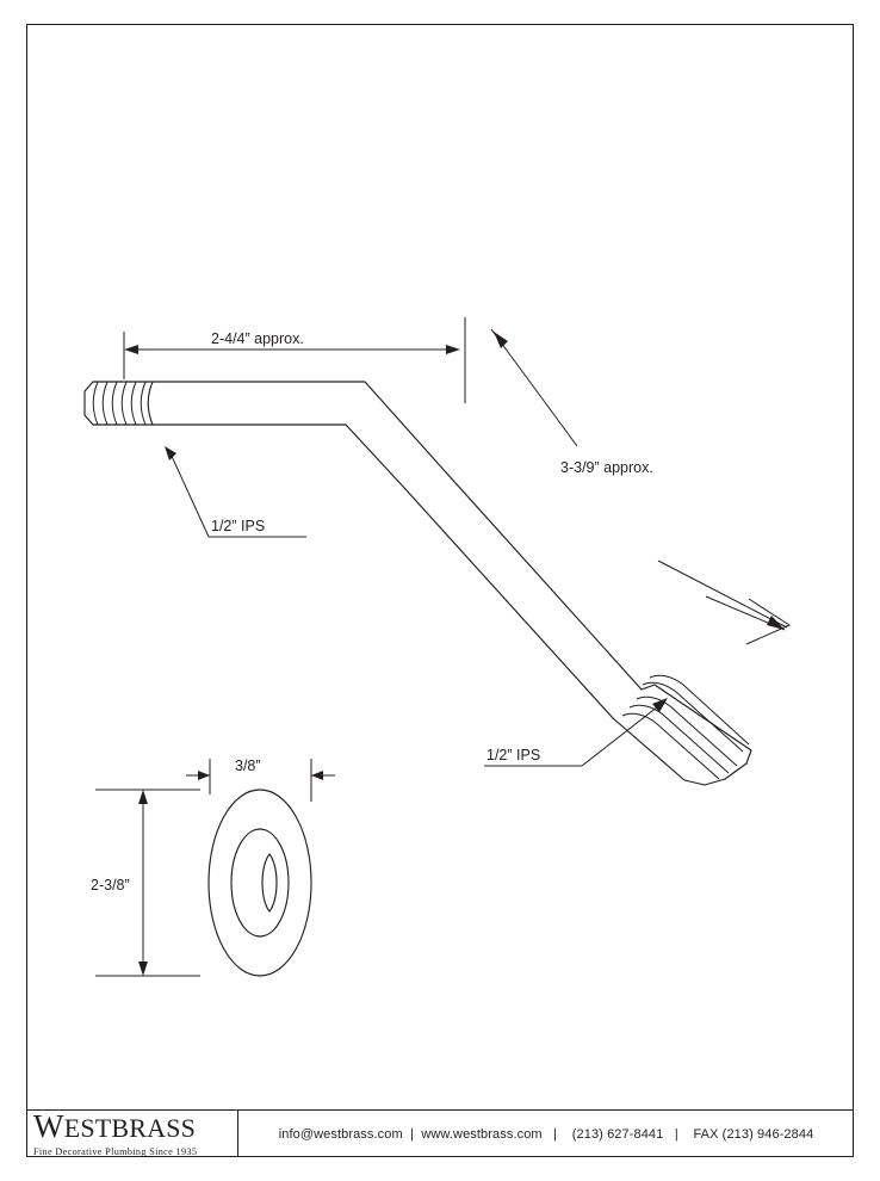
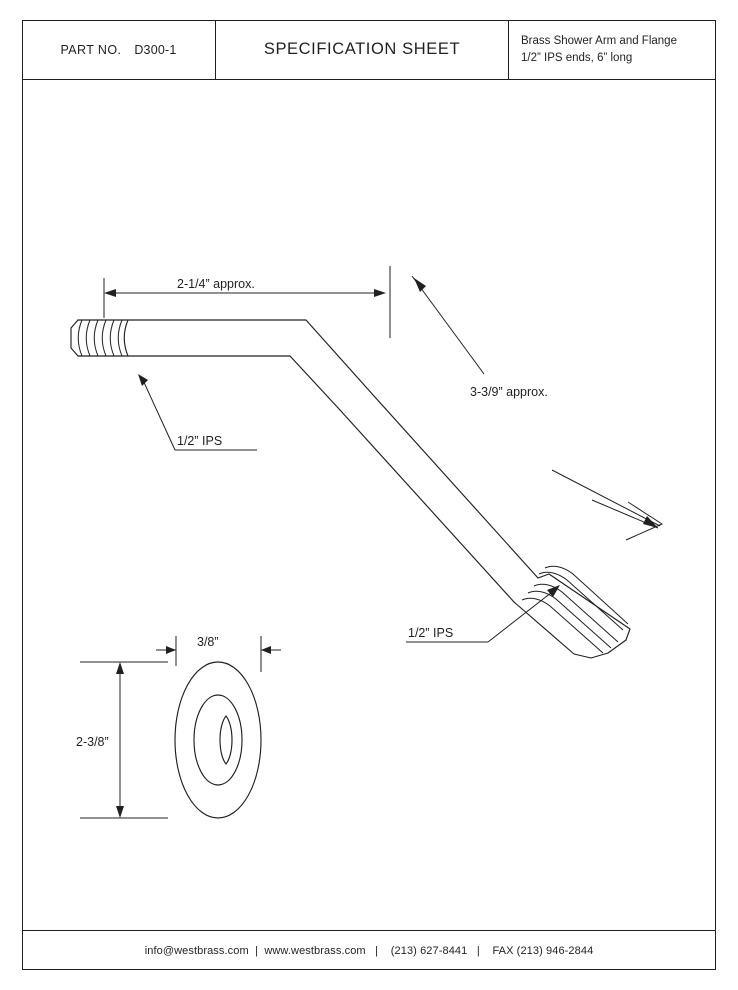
+ PART NO.
+ D300-1
+ SPECIFICATION SHEET
+ Brass Shower Arm and Flange
+ 1/2” IPS ends, 6” long
- 2-4/4” approx.
+ 2-1/4” approx.
  3-3/9” approx.
  1/2” IPS
  1/2” IPS
  3/8”
  2-3/8”
- WESTBRASS
- Fine Decorative Plumbing Since 1935
  info@westbrass.com
  |
  www.westbrass.com
  |
  (213) 627-8441
  |
  FAX (213) 946-2844
